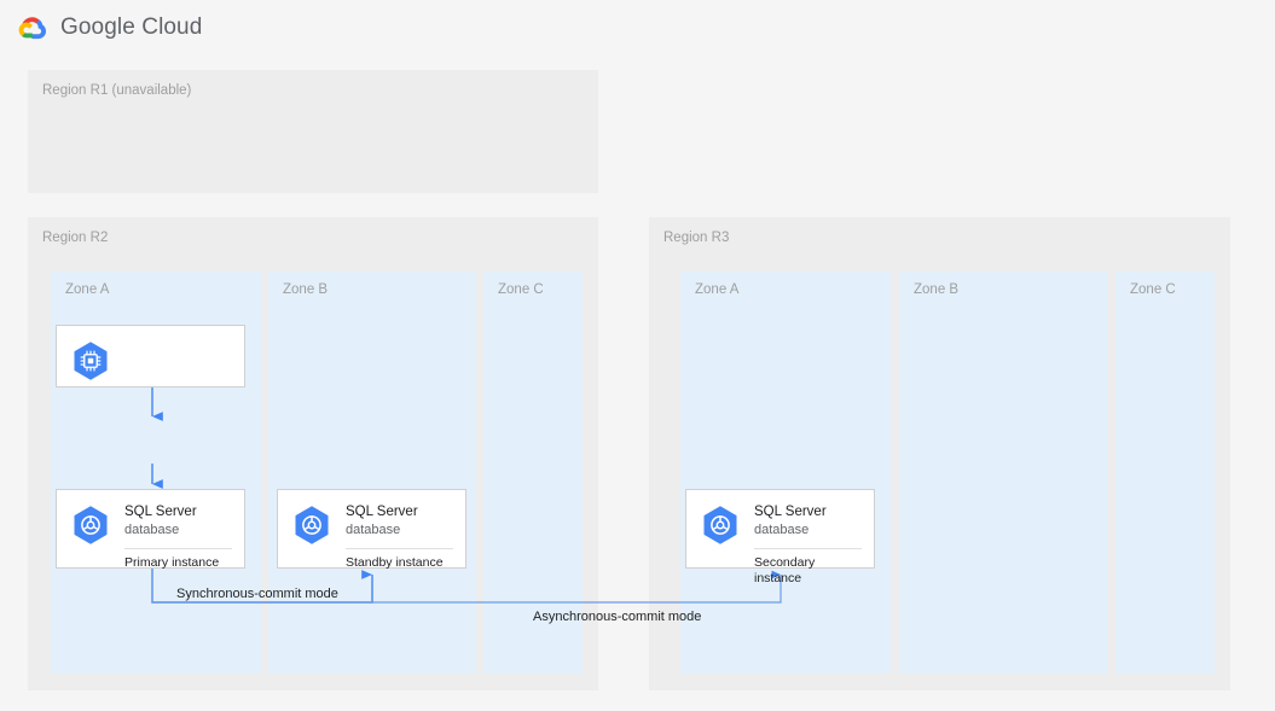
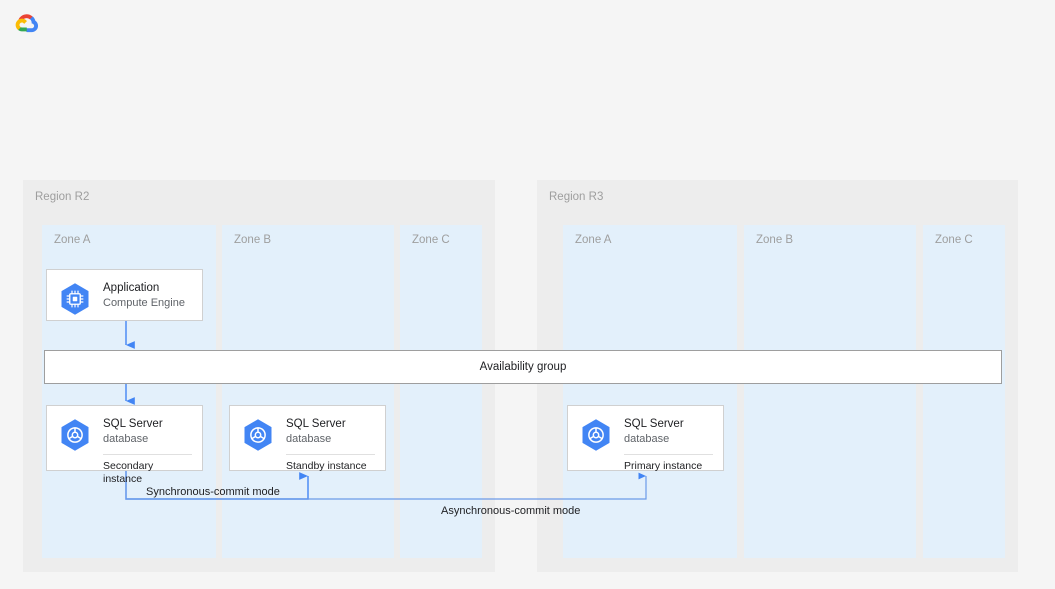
- Google Cloud
- Region R1 (unavailable)
  Region R2
  Zone A
  Zone B
  Zone C
  Region R3
  Zone A
  Zone B
  Zone C
+ Availability group
+ Application
+ Compute Engine
  SQL Server
  database
- Primary instance
+ Secondary instance
  SQL Server
  database
  Standby instance
  SQL Server
  database
- Secondary instance
+ Primary instance
  Synchronous-commit mode
  Asynchronous-commit mode
